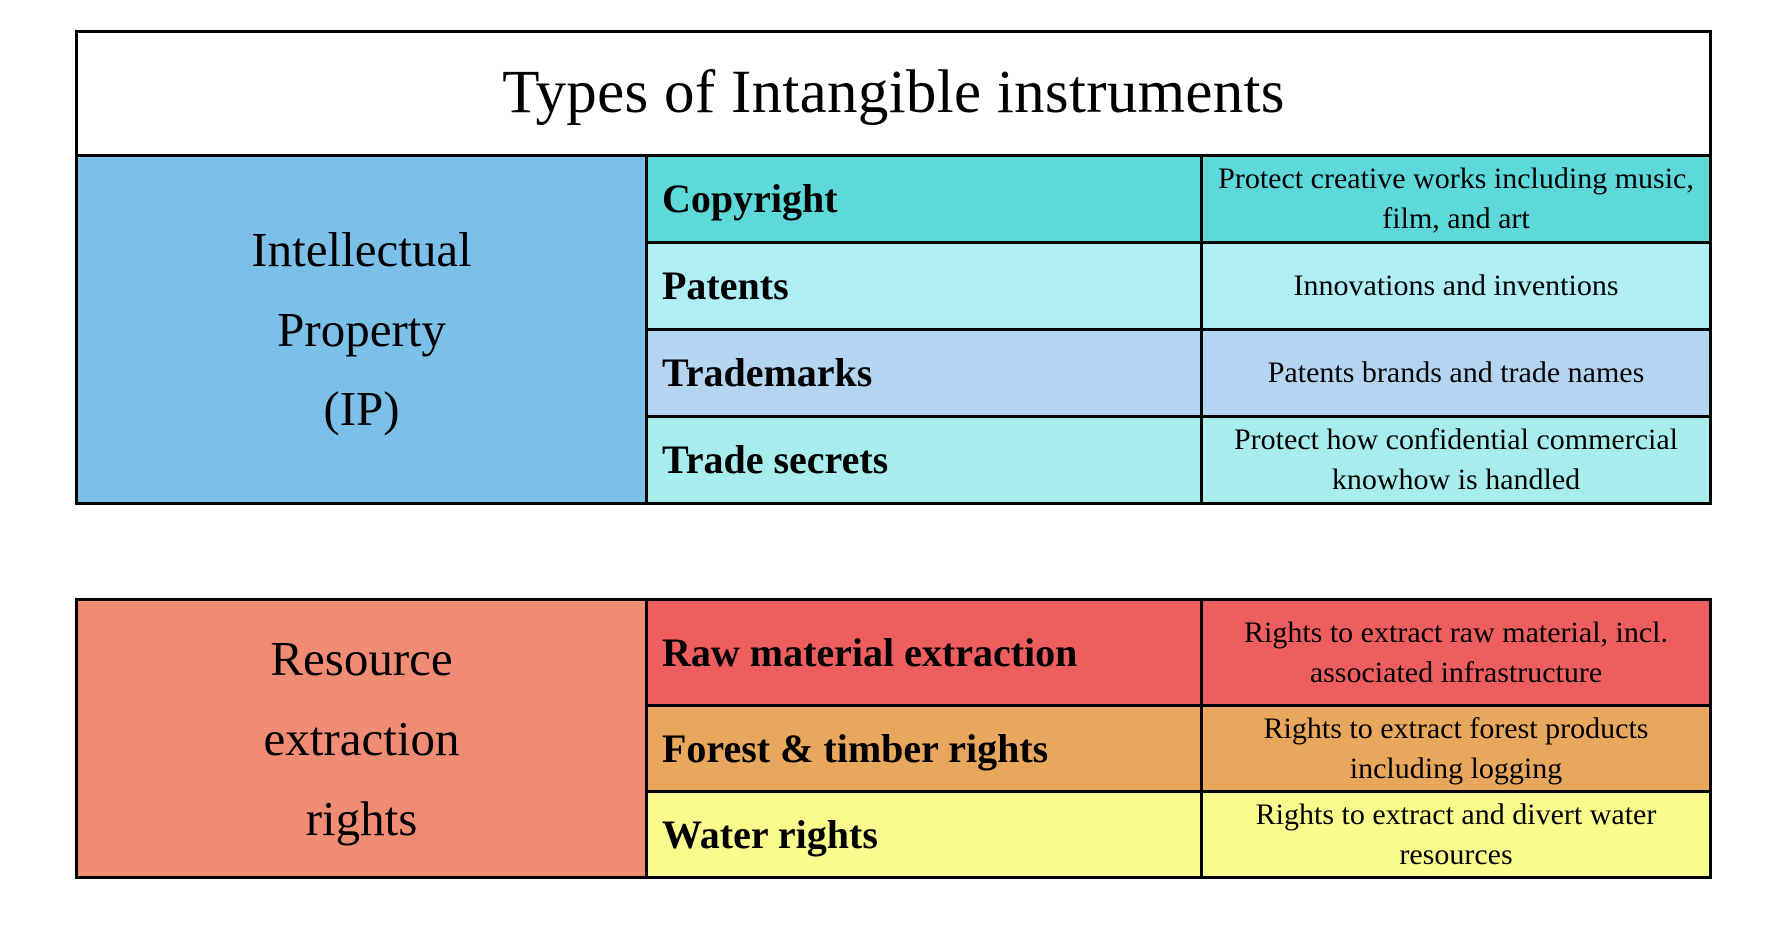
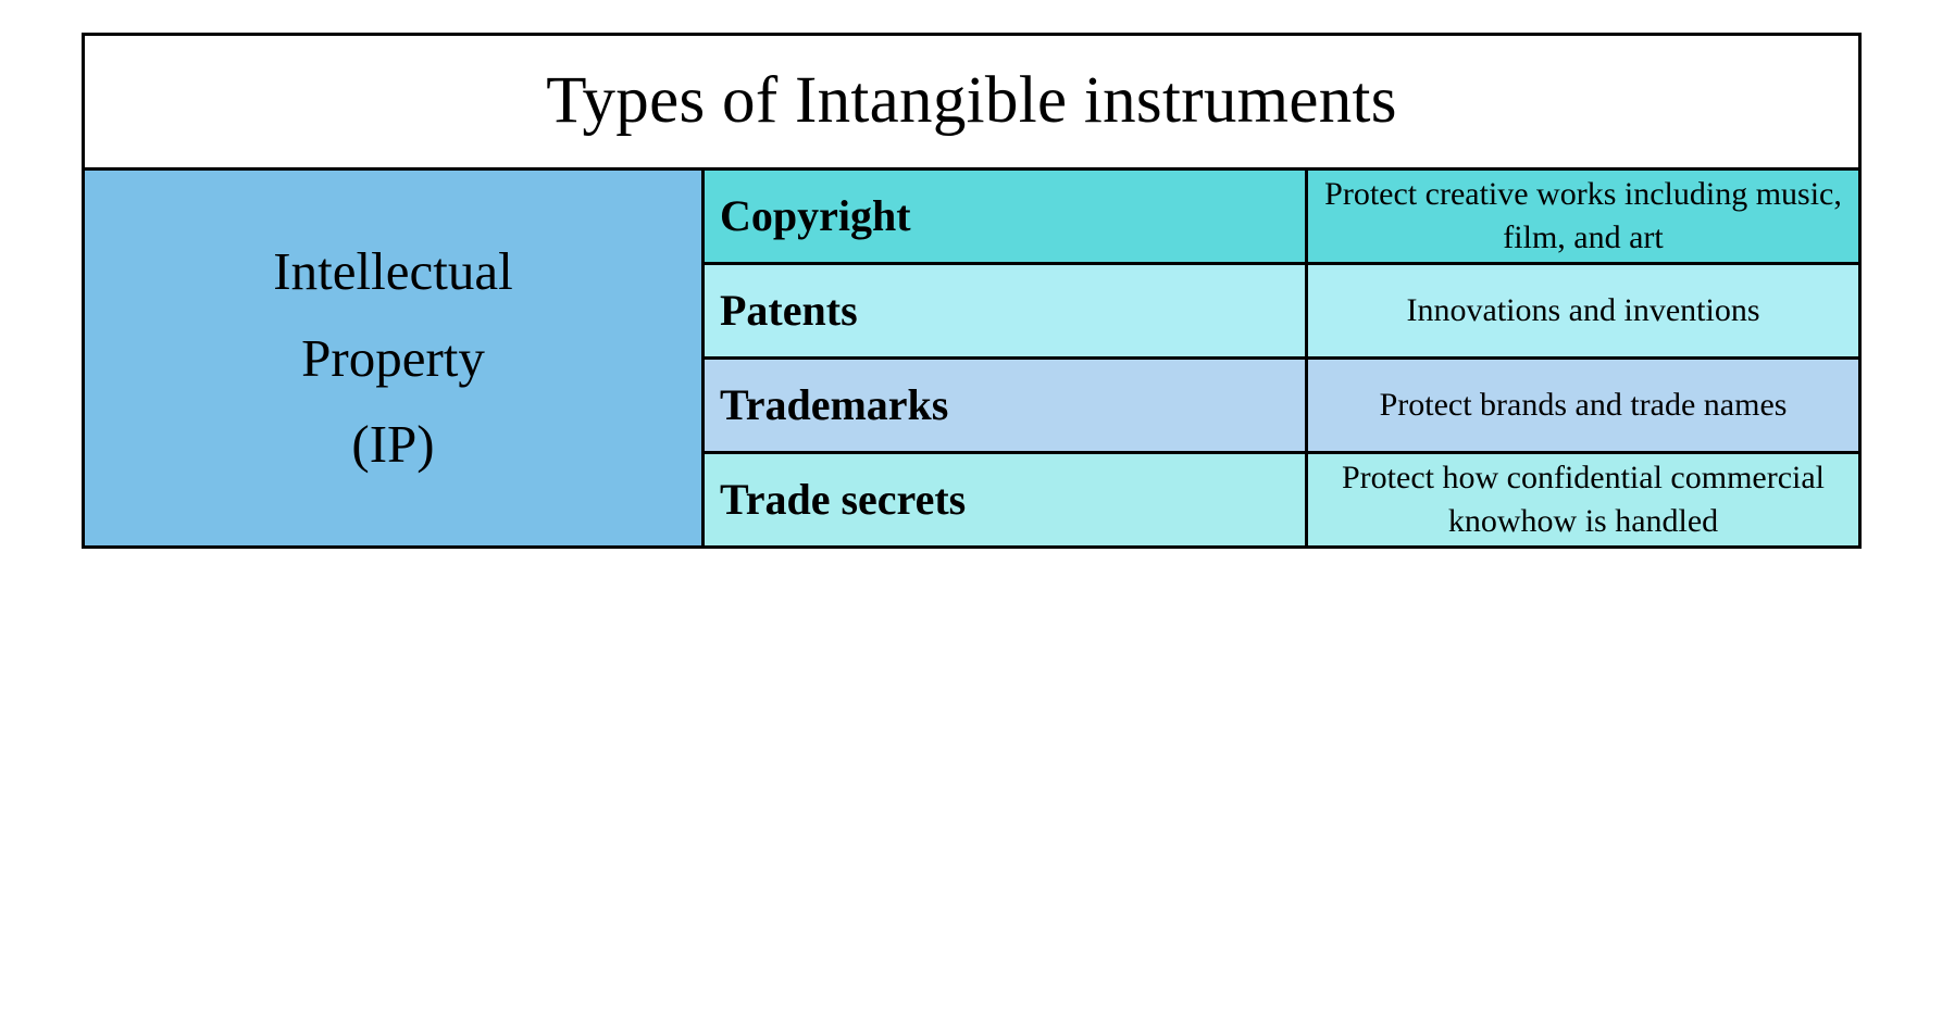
  Types of Intangible instruments
  Intellectual Property (IP)	Copyright	Protect creative works including music, film, and art
  Patents	Innovations and inventions
- Trademarks	Patents brands and trade names
+ Trademarks	Protect brands and trade names
  Trade secrets	Protect how confidential commercial knowhow is handled
- Resource extraction rights	Raw material extraction	Rights to extract raw material, incl. associated infrastructure
- Forest & timber rights	Rights to extract forest products including logging
- Water rights	Rights to extract and divert water resources
